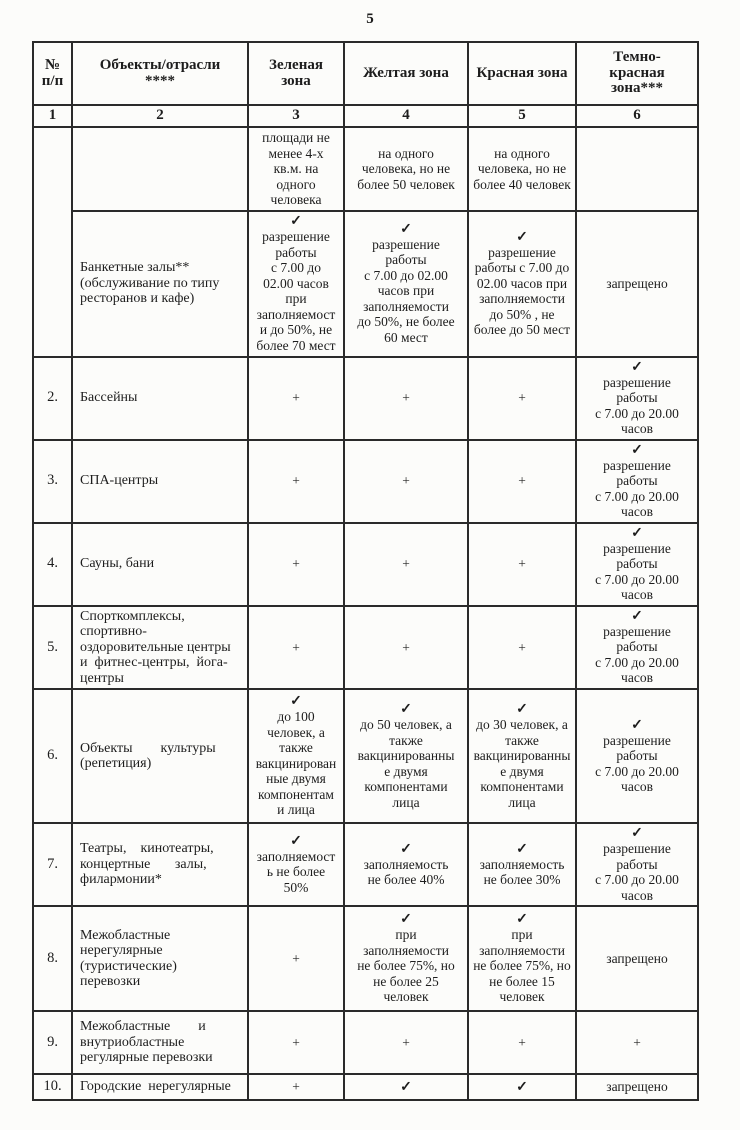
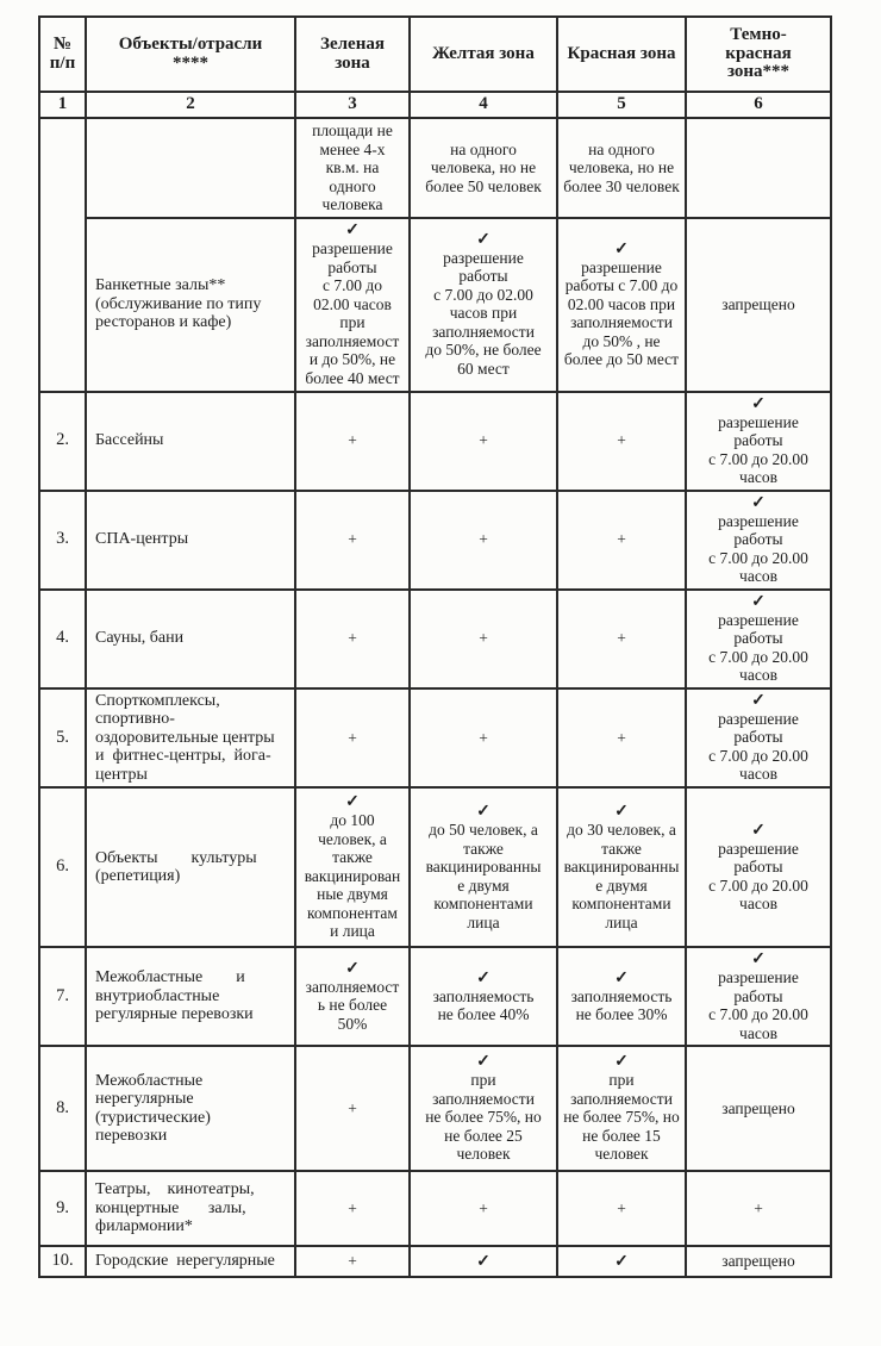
- 5
  № п/п	Объекты/отрасли ****	Зеленая зона	Желтая зона	Красная зона	Темно- красная зона***
  1	2	3	4	5	6
- 		площади не менее 4-х кв.м. на одного человека	на одного человека, но не более 50 человек	на одного человека, но не более 40 человек
+ 		площади не менее 4-х кв.м. на одного человека	на одного человека, но не более 50 человек	на одного человека, но не более 30 человек
- Банкетные залы** (обслуживание по типу ресторанов и кафе)	✓разрешение работы с 7.00 до 02.00 часов при заполняемост и до 50%, не более 70 мест	✓разрешение работы с 7.00 до 02.00 часов при заполняемости до 50%, не более 60 мест	✓разрешение работы с 7.00 до 02.00 часов при заполняемости до 50% , не более до 50 мест	запрещено
+ Банкетные залы** (обслуживание по типу ресторанов и кафе)	✓разрешение работы с 7.00 до 02.00 часов при заполняемост и до 50%, не более 40 мест	✓разрешение работы с 7.00 до 02.00 часов при заполняемости до 50%, не более 60 мест	✓разрешение работы с 7.00 до 02.00 часов при заполняемости до 50% , не более до 50 мест	запрещено
  2.	Бассейны	+	+	+	✓разрешение работы с 7.00 до 20.00 часов
  3.	СПА-центры	+	+	+	✓разрешение работы с 7.00 до 20.00 часов
  4.	Сауны, бани	+	+	+	✓разрешение работы с 7.00 до 20.00 часов
  5.	Спорткомплексы, спортивно- оздоровительные центры и фитнес-центры, йога- центры	+	+	+	✓разрешение работы с 7.00 до 20.00 часов
  6.	Объекты культуры (репетиция)	✓до 100 человек, а также вакцинирован ные двумя компонентам и лица	✓до 50 человек, а также вакцинированны е двумя компонентами лица	✓до 30 человек, а также вакцинированны е двумя компонентами лица	✓разрешение работы с 7.00 до 20.00 часов
- 7.	Театры, кинотеатры, концертные залы, филармонии*	✓заполняемост ь не более 50%	✓заполняемость не более 40%	✓заполняемость не более 30%	✓разрешение работы с 7.00 до 20.00 часов
+ 7.	Межобластные и внутриобластные регулярные перевозки	✓заполняемост ь не более 50%	✓заполняемость не более 40%	✓заполняемость не более 30%	✓разрешение работы с 7.00 до 20.00 часов
  8.	Межобластные нерегулярные (туристические) перевозки	+	✓при заполняемости не более 75%, но не более 25 человек	✓при заполняемости не более 75%, но не более 15 человек	запрещено
- 9.	Межобластные и внутриобластные регулярные перевозки	+	+	+	+
+ 9.	Театры, кинотеатры, концертные залы, филармонии*	+	+	+	+
  10.	Городские нерегулярные	+	✓	✓	запрещено
